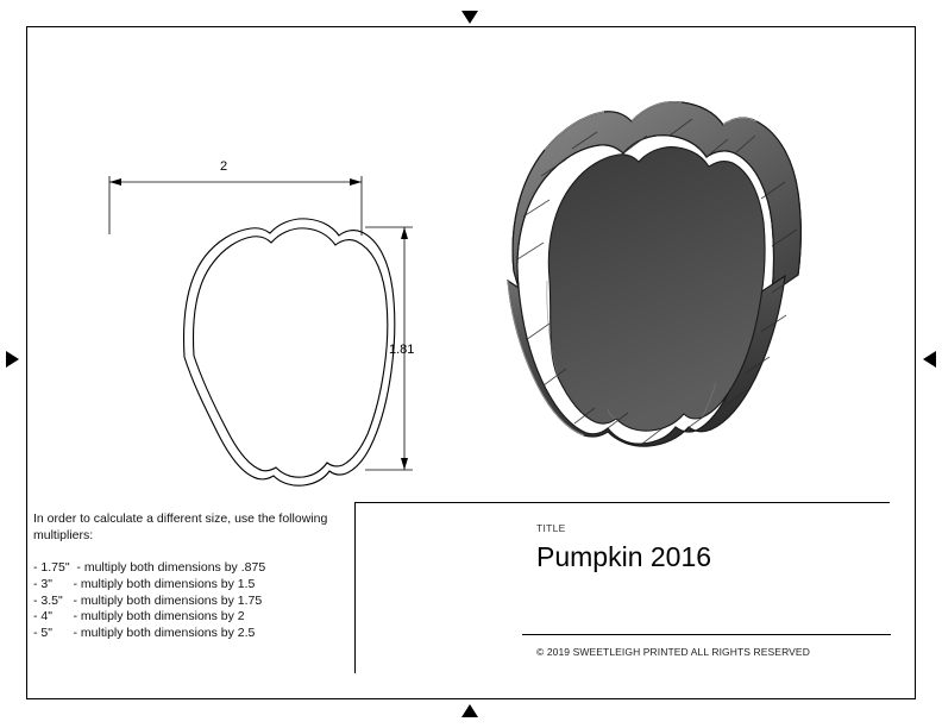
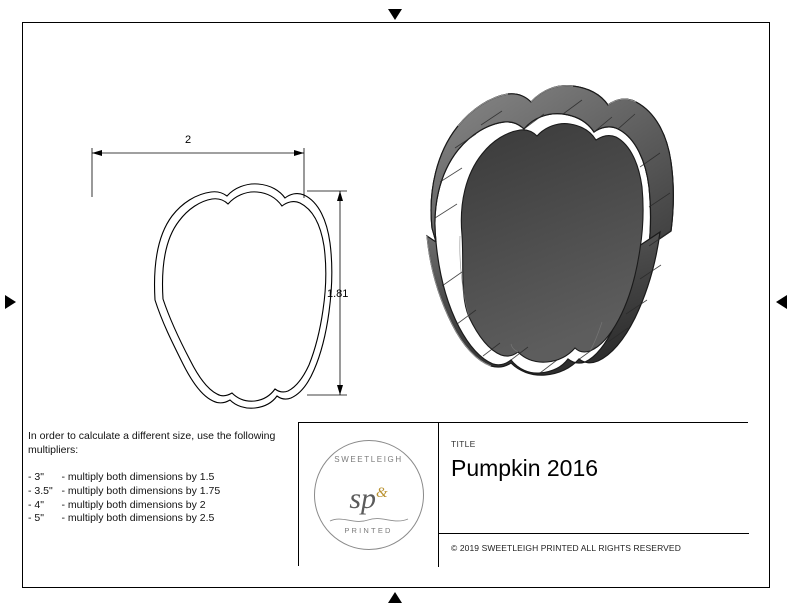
  2
  1.81
  In order to calculate a different size, use the following multipliers:
- - 1.75" - multiply both dimensions by .875
  - 3" - multiply both dimensions by 1.5
  - 3.5" - multiply both dimensions by 1.75
  - 4" - multiply both dimensions by 2
  - 5" - multiply both dimensions by 2.5
+ SWEETLEIGH
+ sp&
+ PRINTED
  TITLE
  Pumpkin 2016
  © 2019 SWEETLEIGH PRINTED ALL RIGHTS RESERVED
